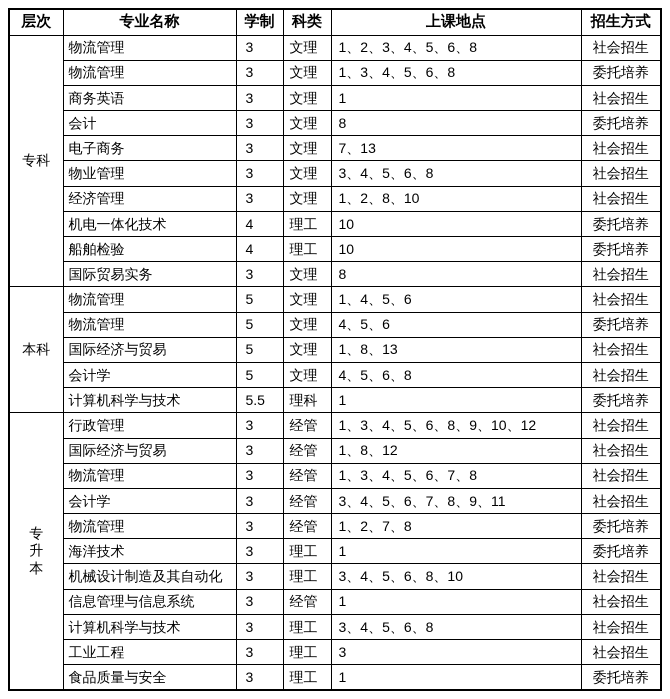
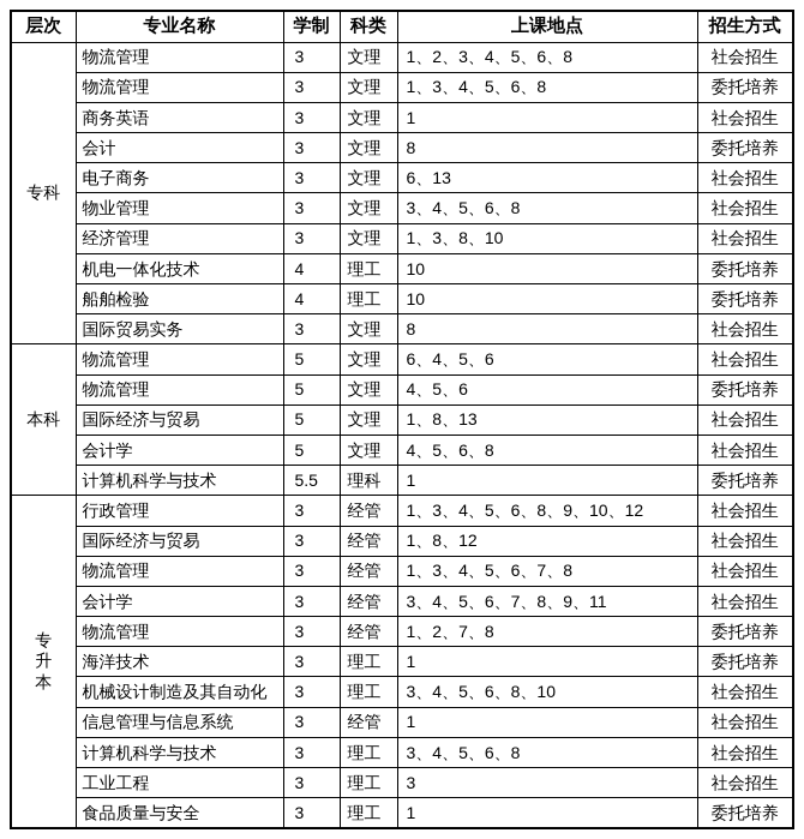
  层次	专业名称	学制	科类	上课地点	招生方式
  专科	物流管理	3	文理	1、2、3、4、5、6、8	社会招生
  物流管理	3	文理	1、3、4、5、6、8	委托培养
  商务英语	3	文理	1	社会招生
  会计	3	文理	8	委托培养
- 电子商务	3	文理	7、13	社会招生
+ 电子商务	3	文理	6、13	社会招生
  物业管理	3	文理	3、4、5、6、8	社会招生
- 经济管理	3	文理	1、2、8、10	社会招生
+ 经济管理	3	文理	1、3、8、10	社会招生
  机电一体化技术	4	理工	10	委托培养
  船舶检验	4	理工	10	委托培养
  国际贸易实务	3	文理	8	社会招生
- 本科	物流管理	5	文理	1、4、5、6	社会招生
+ 本科	物流管理	5	文理	6、4、5、6	社会招生
  物流管理	5	文理	4、5、6	委托培养
  国际经济与贸易	5	文理	1、8、13	社会招生
  会计学	5	文理	4、5、6、8	社会招生
  计算机科学与技术	5.5	理科	1	委托培养
  专升本	行政管理	3	经管	1、3、4、5、6、8、9、10、12	社会招生
  国际经济与贸易	3	经管	1、8、12	社会招生
  物流管理	3	经管	1、3、4、5、6、7、8	社会招生
  会计学	3	经管	3、4、5、6、7、8、9、11	社会招生
  物流管理	3	经管	1、2、7、8	委托培养
  海洋技术	3	理工	1	委托培养
  机械设计制造及其自动化	3	理工	3、4、5、6、8、10	社会招生
  信息管理与信息系统	3	经管	1	社会招生
  计算机科学与技术	3	理工	3、4、5、6、8	社会招生
  工业工程	3	理工	3	社会招生
  食品质量与安全	3	理工	1	委托培养
